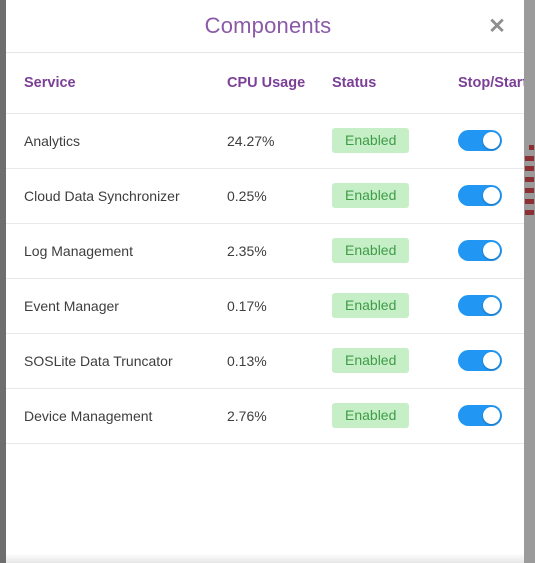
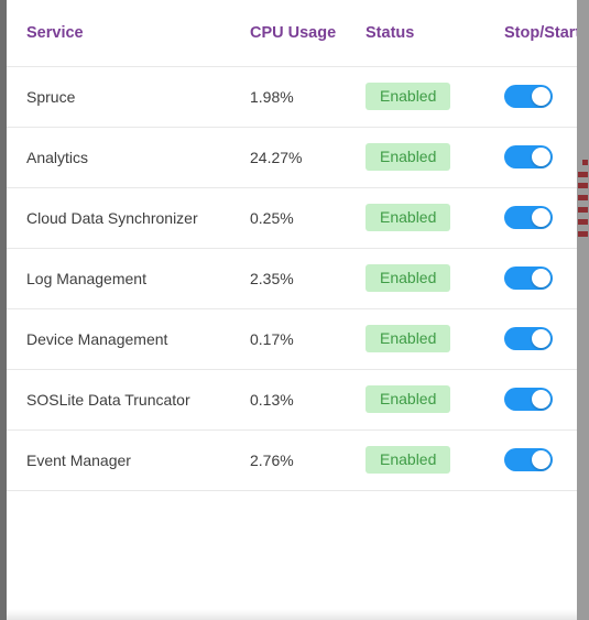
- Components
- ✕
  Service	CPU Usage	Status	Stop/Star
+ Spruce	1.98%	Enabled
  Analytics	24.27%	Enabled
  Cloud Data Synchronizer	0.25%	Enabled
  Log Management	2.35%	Enabled
- Event Manager	0.17%	Enabled
+ Device Management	0.17%	Enabled
  SOSLite Data Truncator	0.13%	Enabled
- Device Management	2.76%	Enabled
+ Event Manager	2.76%	Enabled
